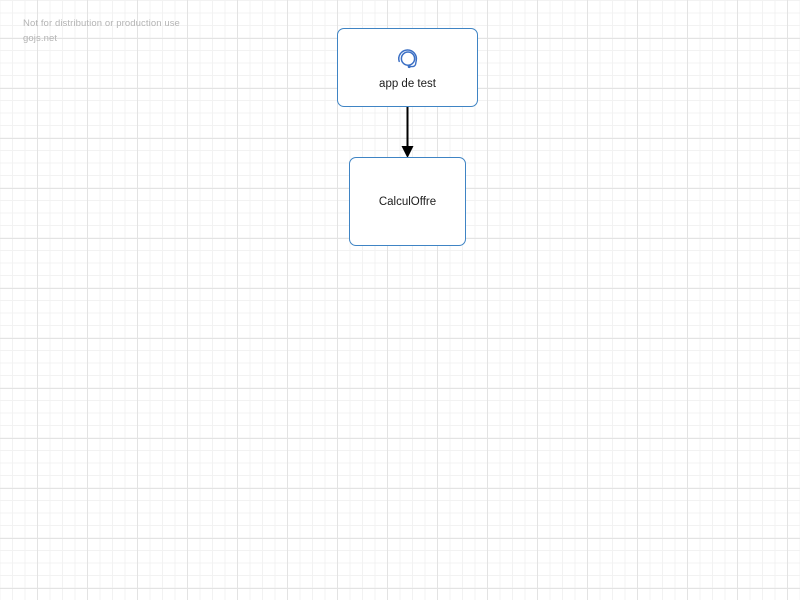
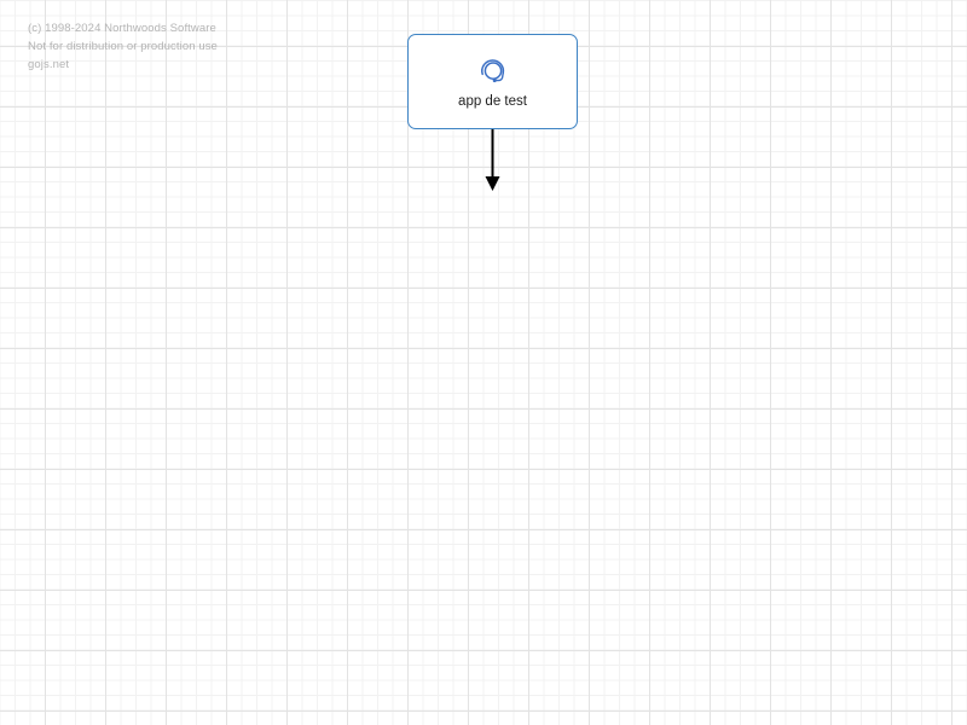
+ (c) 1998-2024 Northwoods Software
  Not for distribution or production use
  gojs.net
  app de test
- CalculOffre
